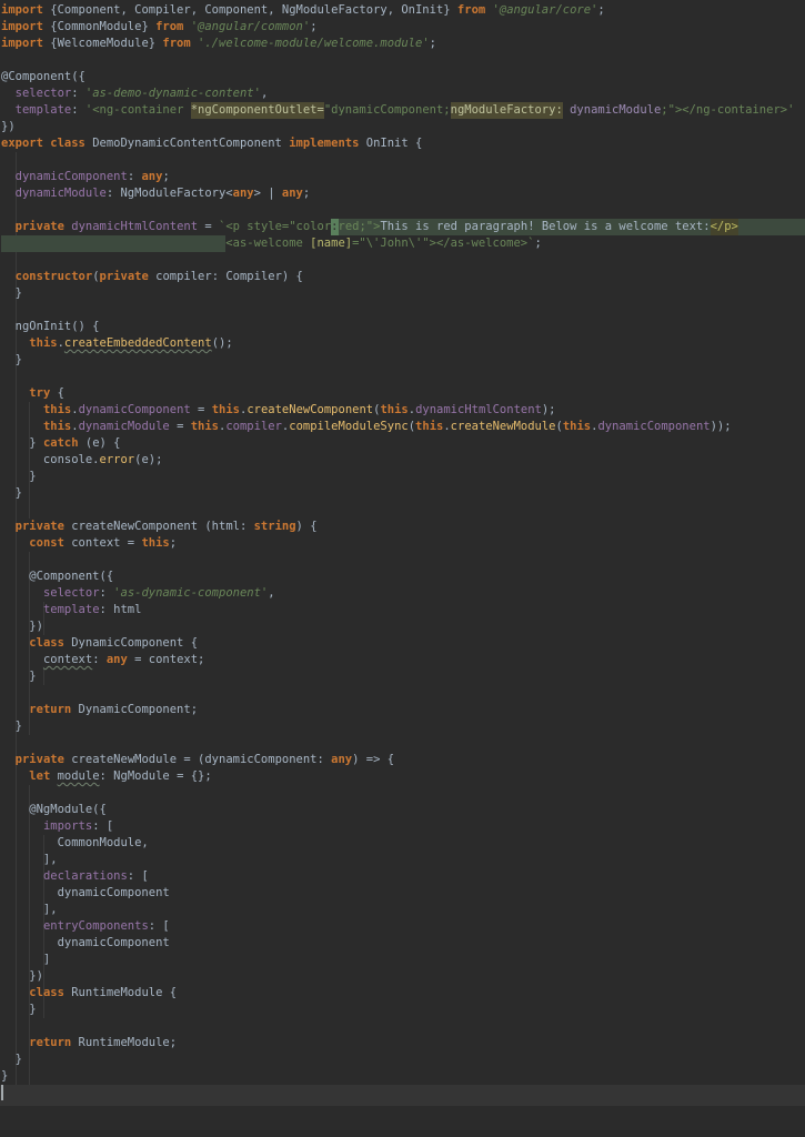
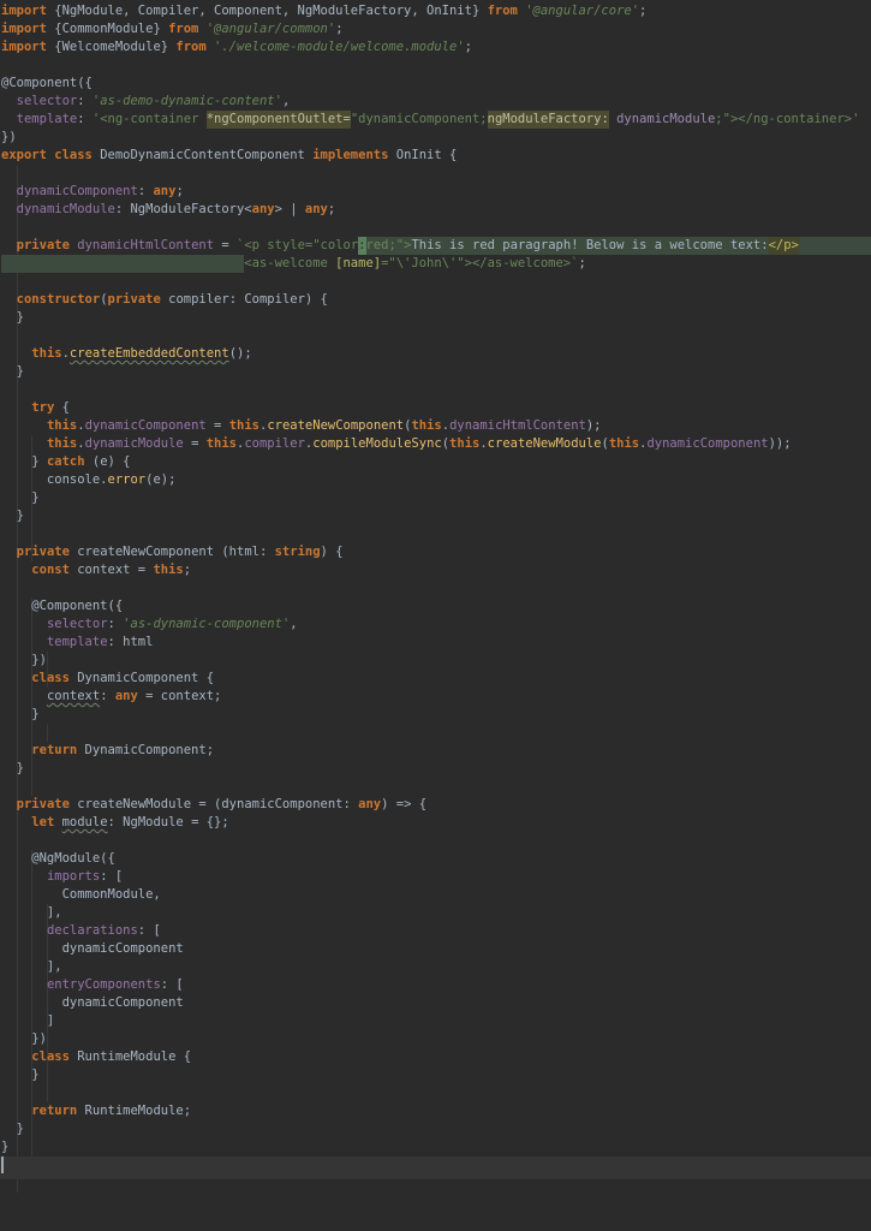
  import
- {Component, Compiler, Component, NgModuleFactory, OnInit}
+ {NgModule, Compiler, Component, NgModuleFactory, OnInit}
  from
  '@angular/core'
  ;
  import
  {CommonModule}
  from
  '@angular/common'
  ;
  import
  {WelcomeModule}
  from
  './welcome-module/welcome.module'
  ;
  @Component({
  selector
  :
  'as-demo-dynamic-content'
  ,
  template
  :
  '<ng-container
  *ngComponentOutlet=
  "dynamicComponent;
  ngModuleFactory:
  dynamicModule
  ;"></ng-container>'
  })
  export
  class
  DemoDynamicContentComponent
  implements
  OnInit {
  dynamicComponent
  :
  any
  ;
  dynamicModule
  : NgModuleFactory<
  any
  > |
  any
  ;
  private
  dynamicHtmlContent
  =
  `<p style="color
  :
  red;">
  This is red paragraph! Below is a welcome text:
  </p>
  <as-welcome
  [name]
  ="\'John\'"></as-welcome>`
  ;
  constructor
  (
  private
  compiler: Compiler) {
  }
- ngOnInit() {
  this
  .
  createEmbeddedContent
  ();
  }
  try
  {
  this
  .
  dynamicComponent
  =
  this
  .
  createNewComponent
  (
  this
  .
  dynamicHtmlContent
  );
  this
  .
  dynamicModule
  =
  this
  .
  compiler
  .
  compileModuleSync
  (
  this
  .
  createNewModule
  (
  this
  .
  dynamicComponent
  ));
  }
  catch
  (e) {
  console.
  error
  (e);
  }
  }
  private
  createNewComponent (html:
  string
  ) {
  const
  context =
  this
  ;
  @Component({
  selector
  :
  'as-dynamic-component'
  ,
  template
  : html
  })
  class
  DynamicComponent {
  context
  :
  any
  = context;
  }
  return
  DynamicComponent;
  }
  private
  createNewModule = (dynamicComponent:
  any
  ) => {
  let
  module
  : NgModule = {};
  @NgModule({
  imports
  : [
  CommonModule,
  ],
  declarations
  : [
  dynamicComponent
  ],
  entryComponents
  : [
  dynamicComponent
  ]
  })
  class
  RuntimeModule {
  }
  return
  RuntimeModule;
  }
  }
